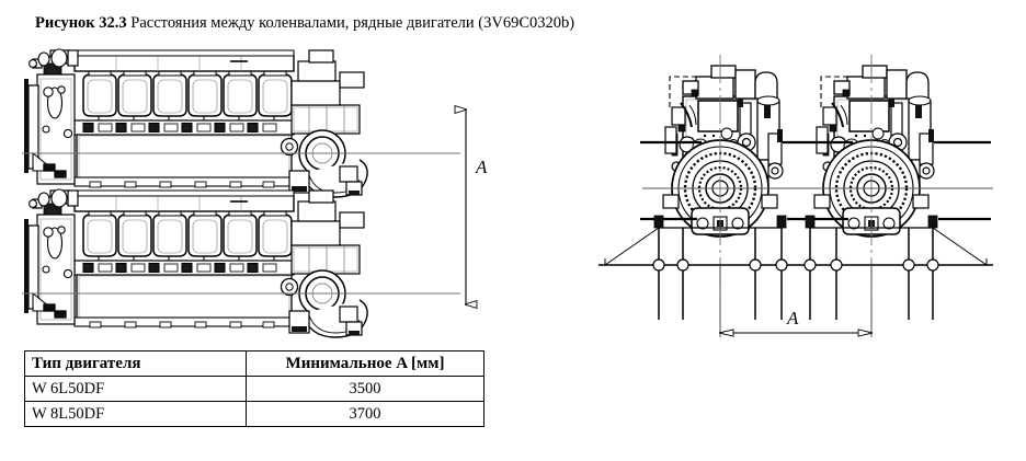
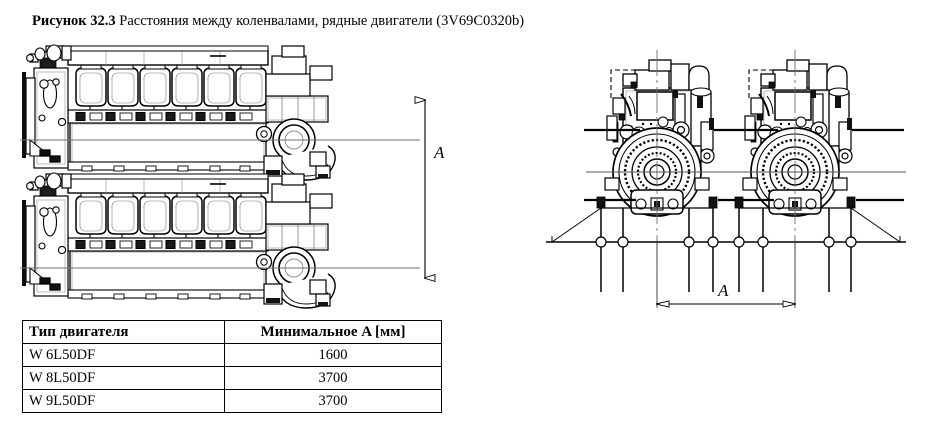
  Рисунок 32.3 Расстояния между коленвалами, рядные двигатели (3V69C0320b)
  A
  A
  Тип двигателя	Минимальное A [мм]
- W 6L50DF	3500
+ W 6L50DF	1600
  W 8L50DF	3700
+ W 9L50DF	3700
